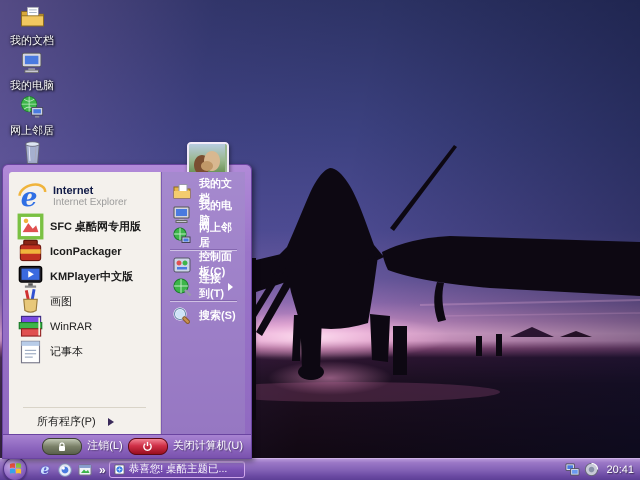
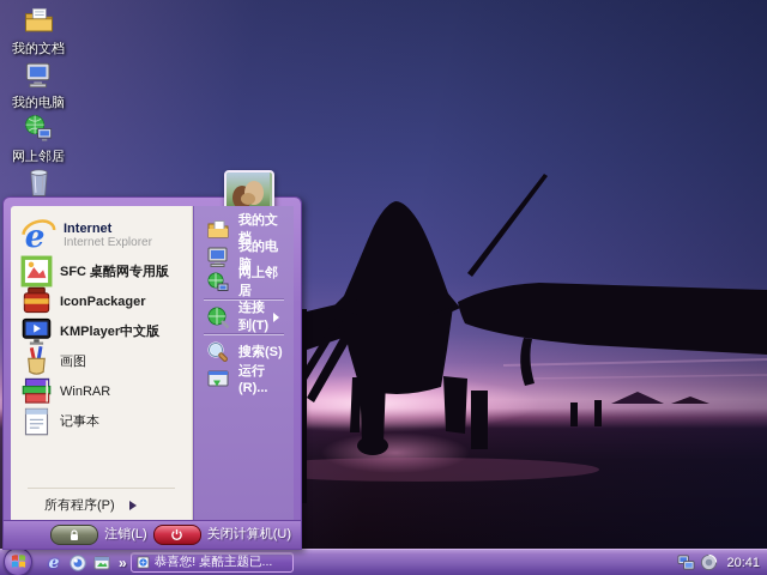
  我的文档
  我的电脑
  网上邻居
  e
  Internet
  Internet Explorer
  SFC 桌酷网专用版
  IconPackager
  KMPlayer中文版
  画图
  WinRAR
  记事本
  所有程序(P)
  我的文档
  我的电脑
  网上邻居
- 控制面板(C)
  连接到(T)
  搜索(S)
+ 运行(R)...
  注销(L)
  关闭计算机(U)
  e
  »
  恭喜您! 桌酷主题已...
  20:41
